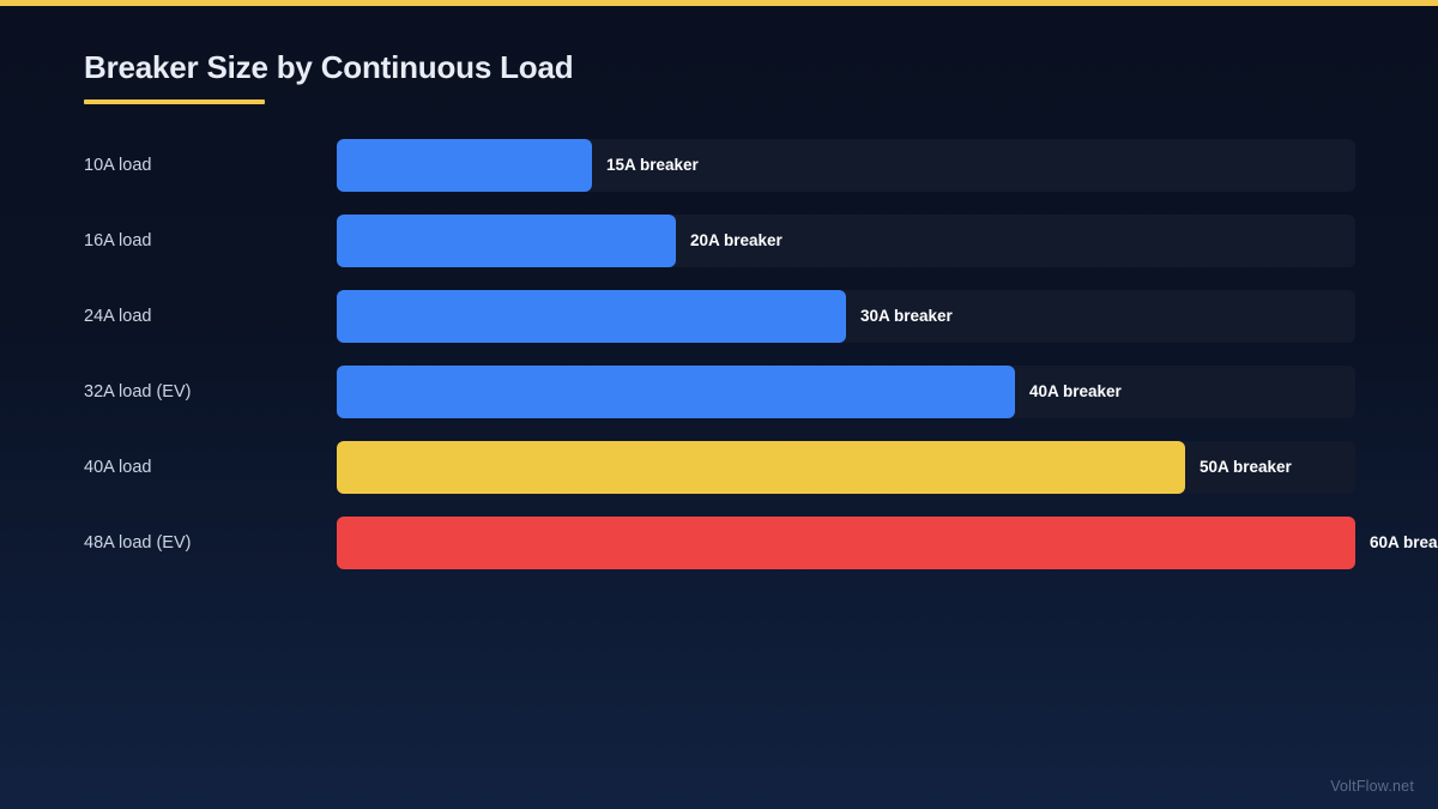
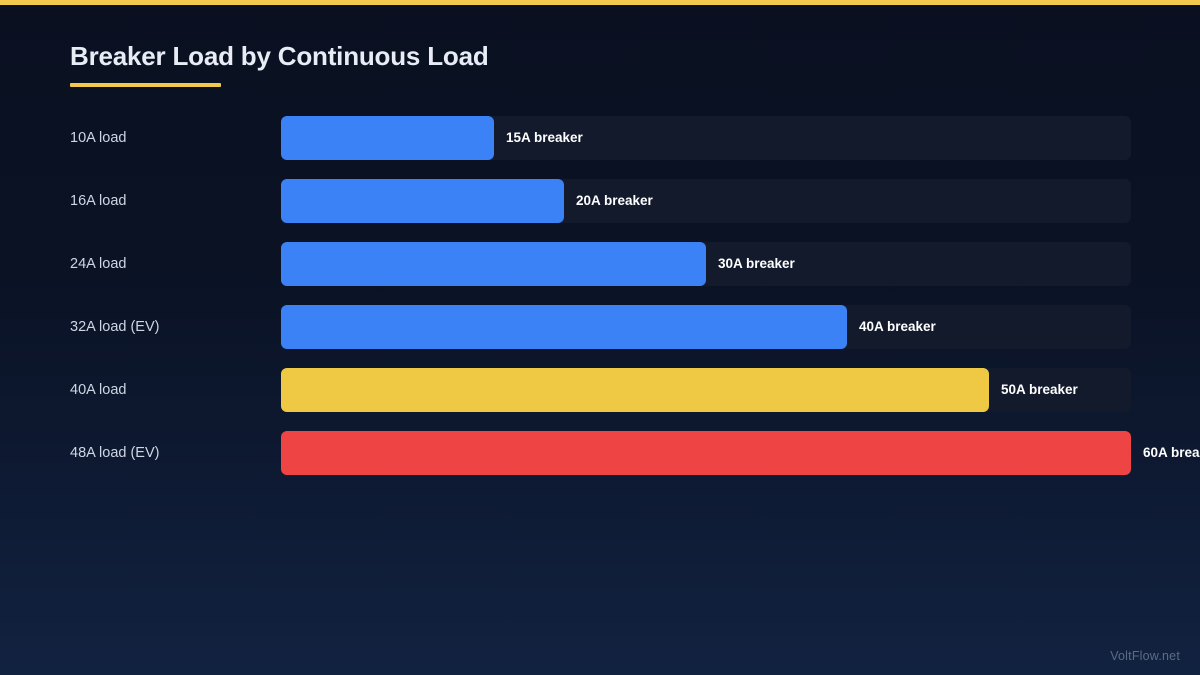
- Breaker Size by Continuous Load
+ Breaker Load by Continuous Load
  10A load
  15A breaker
  16A load
  20A breaker
  24A load
  30A breaker
  32A load (EV)
  40A breaker
  40A load
  50A breaker
  48A load (EV)
  60A brea
  VoltFlow.net
